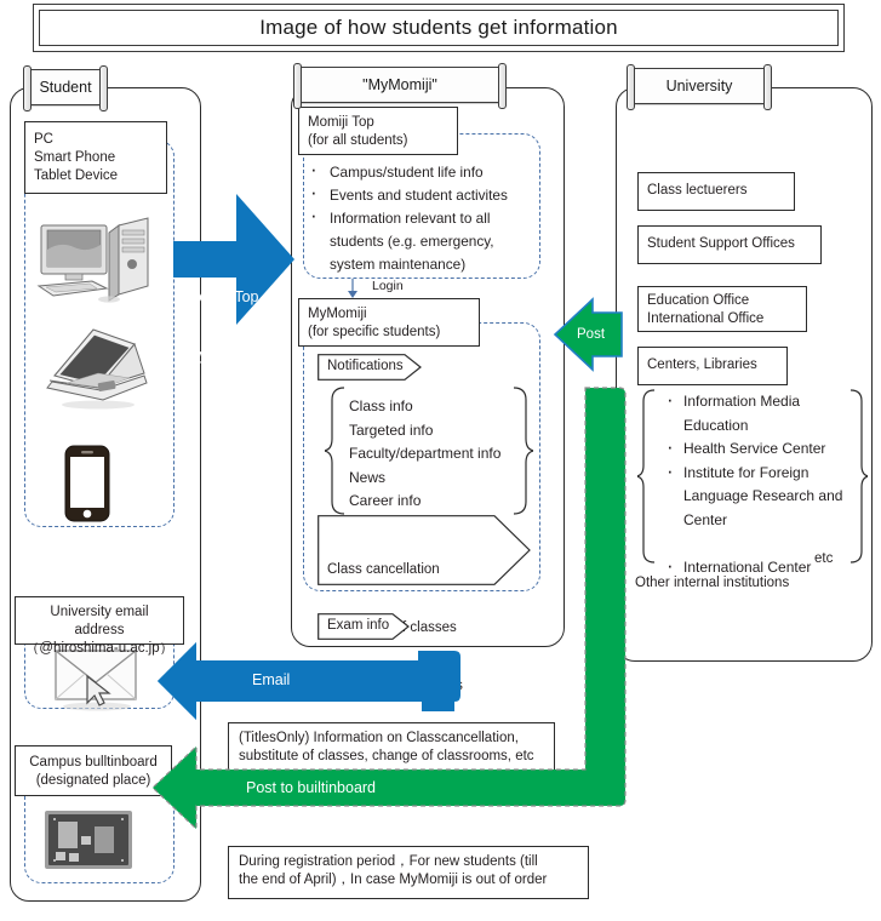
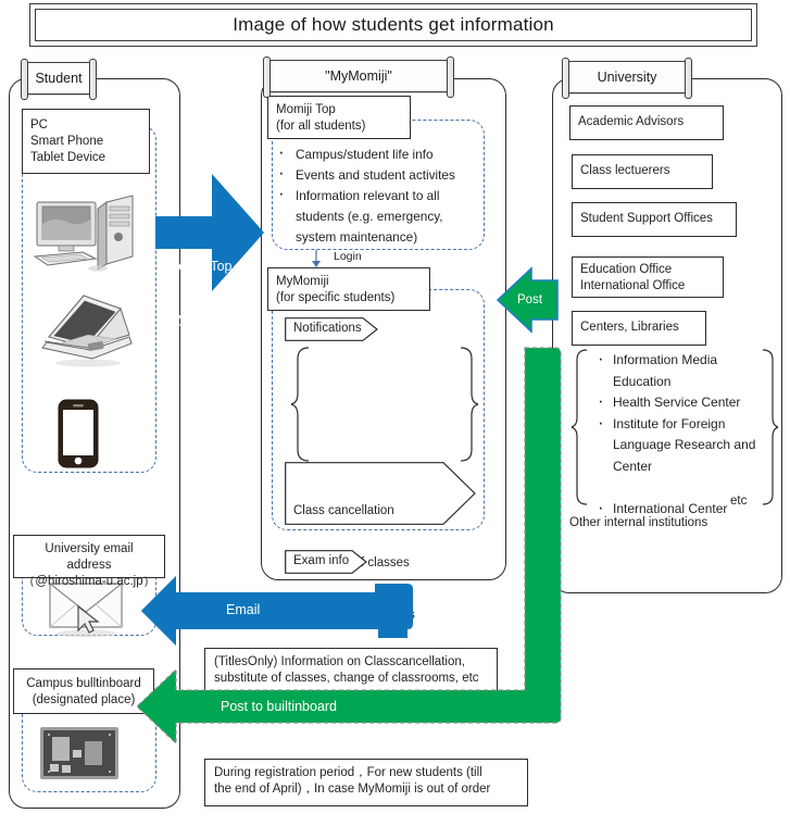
  Image of how students get information
  Student
  "MyMomiji"
  University
  PC
  Smart Phone
  Tablet Device
  University email address
  （@hiroshima-u.ac.jp）
  Campus bulltinboard
  (designated place)
  Momiji Top
  (for all students)
  Campus/student life info
  Events and student activites
  Information relevant to all
  students (e.g. emergency,
  system maintenance)
  Login
  MyMomiji
  (for specific students)
  Notifications
- Class info
- Targeted info
- Faculty/department info
- News
- Career info
  Class cancellation
  Exam info
+ Academic Advisors
  Class lectuerers
  Student Support Offices
  Education Office
  International Office
  Centers, Libraries
  Information Media
  Education
  Health Service Center
  Institute for Foreign
  Language Research and
  Center
  International Center
  etc
  Other internal institutions
  (TitlesOnly) Information on Classcancellation,
  substitute of classes, change of classrooms, etc
  During registration period，For new students (till
  the end of April)，In case MyMomiji is out of order
  Momiji Top
  MyMomiji
  Post
  Email
  Post to builtinboard
